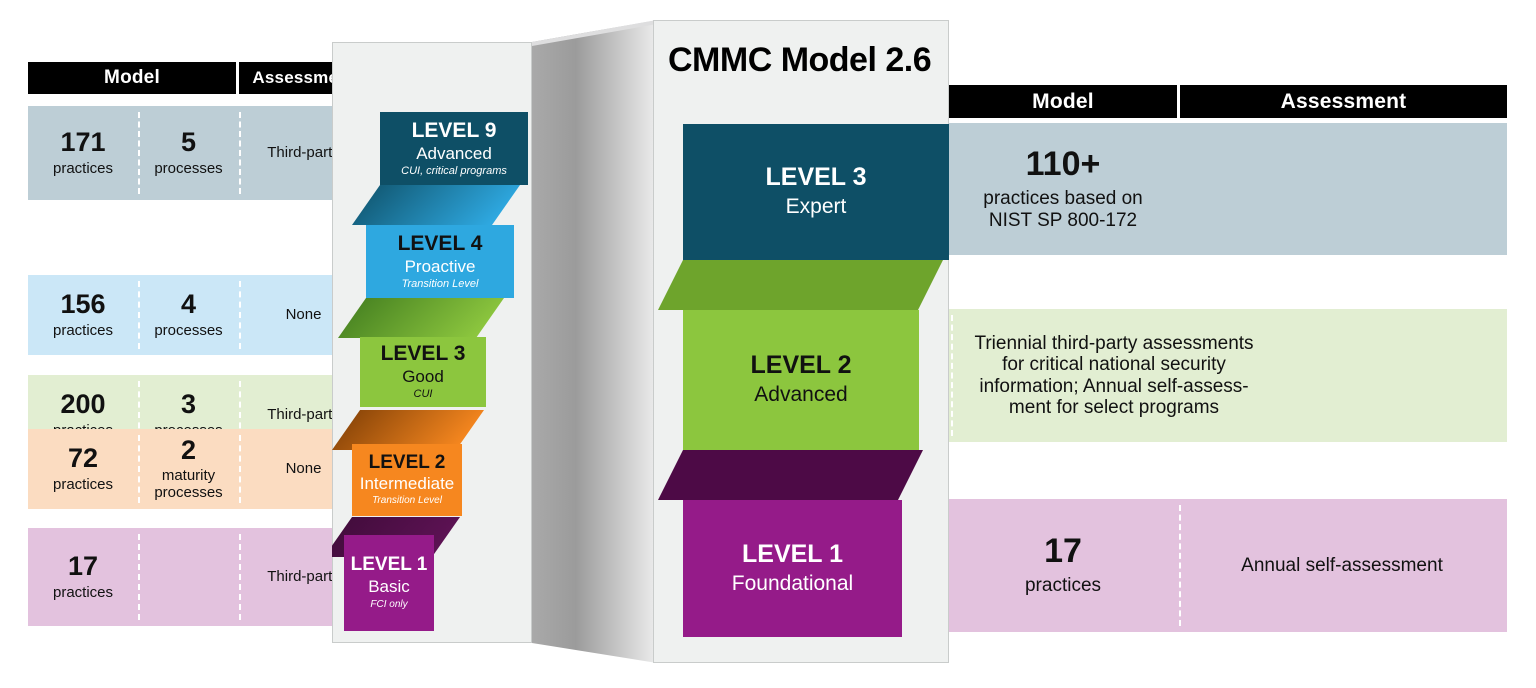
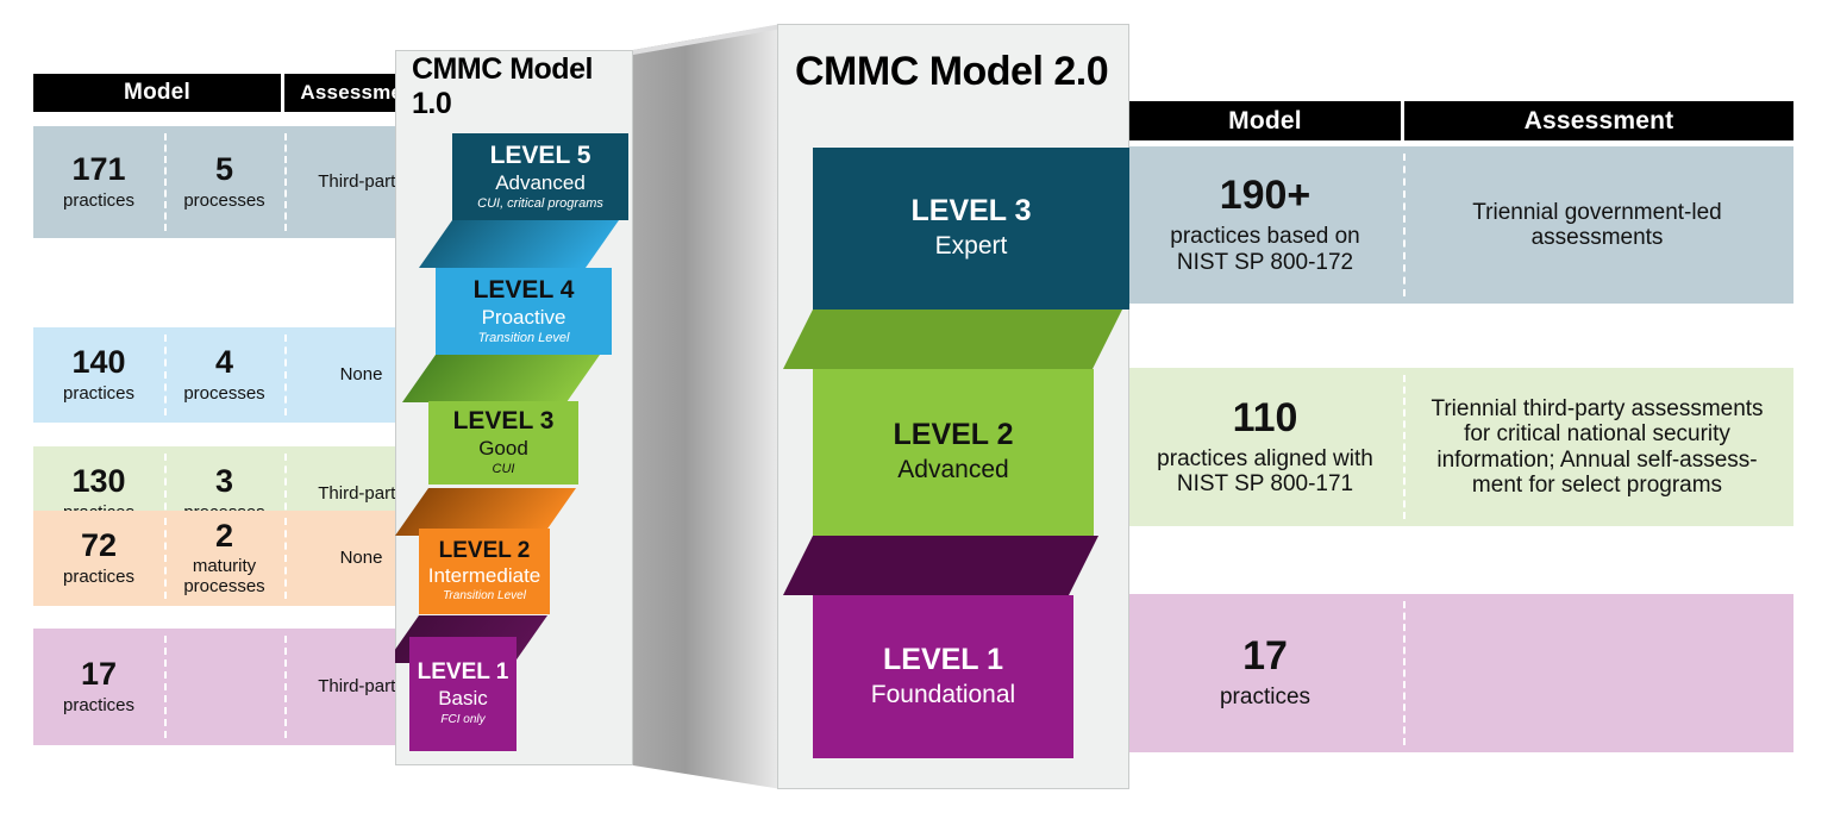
  Model
  Assessm
  171
  practices
  5
  processes
  Third-part
- 156
+ 140
  practices
  4
  processes
  None
- 200
+ 130
  3
  Third-part
  72
  practices
  2
  maturity
  processes
  None
  17
  practices
  Third-part
+ CMMC Model 1.0
- LEVEL 9
+ LEVEL 5
  Advanced
  CUI, critical programs
  LEVEL 4
  Proactive
  Transition Level
  LEVEL 3
  Good
  CUI
  LEVEL 2
  Intermediate
  Transition Level
  LEVEL 1
  Basic
  FCI only
- CMMC Model 2.6
+ CMMC Model 2.0
  LEVEL 3
  Expert
  LEVEL 2
  Advanced
  LEVEL 1
  Foundational
  Model
  Assessment
- 110+
+ 190+
  practices based on
  NIST SP 800-172
+ Triennial government-led
+ assessments
+ 110
+ practices aligned with
+ NIST SP 800-171
  Triennial third-party assessments
  for critical national security
  information; Annual self-assess-
  ment for select programs
  17
  practices
- Annual self-assessment
